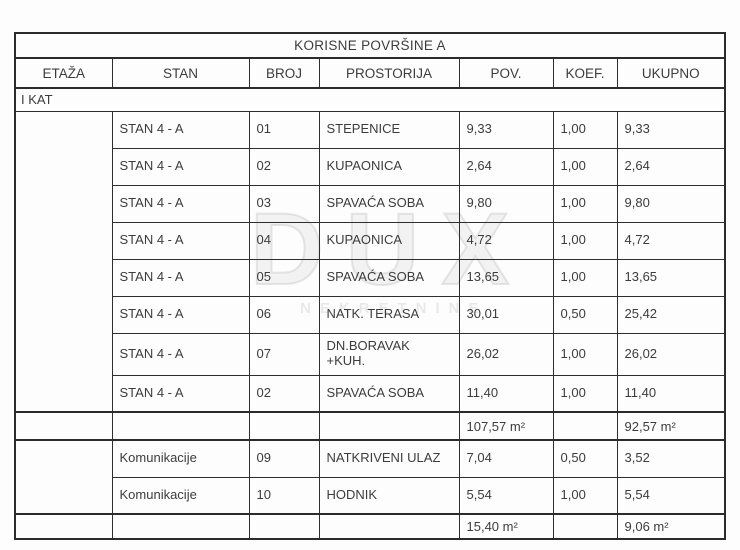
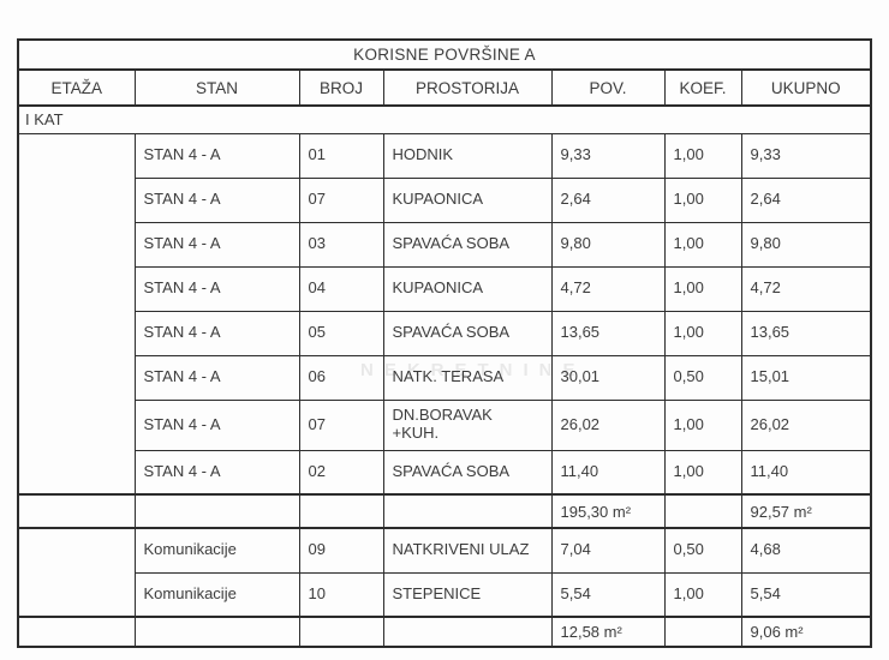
- DUX
  NEKRETNINE
  KORISNE POVRŠINE A
  ETAŽA	STAN	BROJ	PROSTORIJA	POV.	KOEF.	UKUPNO
  I KAT
- 	STAN 4 - A	01	STEPENICE	9,33	1,00	9,33
+ 	STAN 4 - A	01	HODNIK	9,33	1,00	9,33
- STAN 4 - A	02	KUPAONICA	2,64	1,00	2,64
+ STAN 4 - A	07	KUPAONICA	2,64	1,00	2,64
  STAN 4 - A	03	SPAVAĆA SOBA	9,80	1,00	9,80
  STAN 4 - A	04	KUPAONICA	4,72	1,00	4,72
  STAN 4 - A	05	SPAVAĆA SOBA	13,65	1,00	13,65
- STAN 4 - A	06	NATK. TERASA	30,01	0,50	25,42
+ STAN 4 - A	06	NATK. TERASA	30,01	0,50	15,01
  STAN 4 - A	07	DN.BORAVAK +KUH.	26,02	1,00	26,02
  STAN 4 - A	02	SPAVAĆA SOBA	11,40	1,00	11,40
- 				107,57 m²		92,57 m²
+ 				195,30 m²		92,57 m²
- 	Komunikacije	09	NATKRIVENI ULAZ	7,04	0,50	3,52
+ 	Komunikacije	09	NATKRIVENI ULAZ	7,04	0,50	4,68
- Komunikacije	10	HODNIK	5,54	1,00	5,54
+ Komunikacije	10	STEPENICE	5,54	1,00	5,54
- 				15,40 m²		9,06 m²
+ 				12,58 m²		9,06 m²
